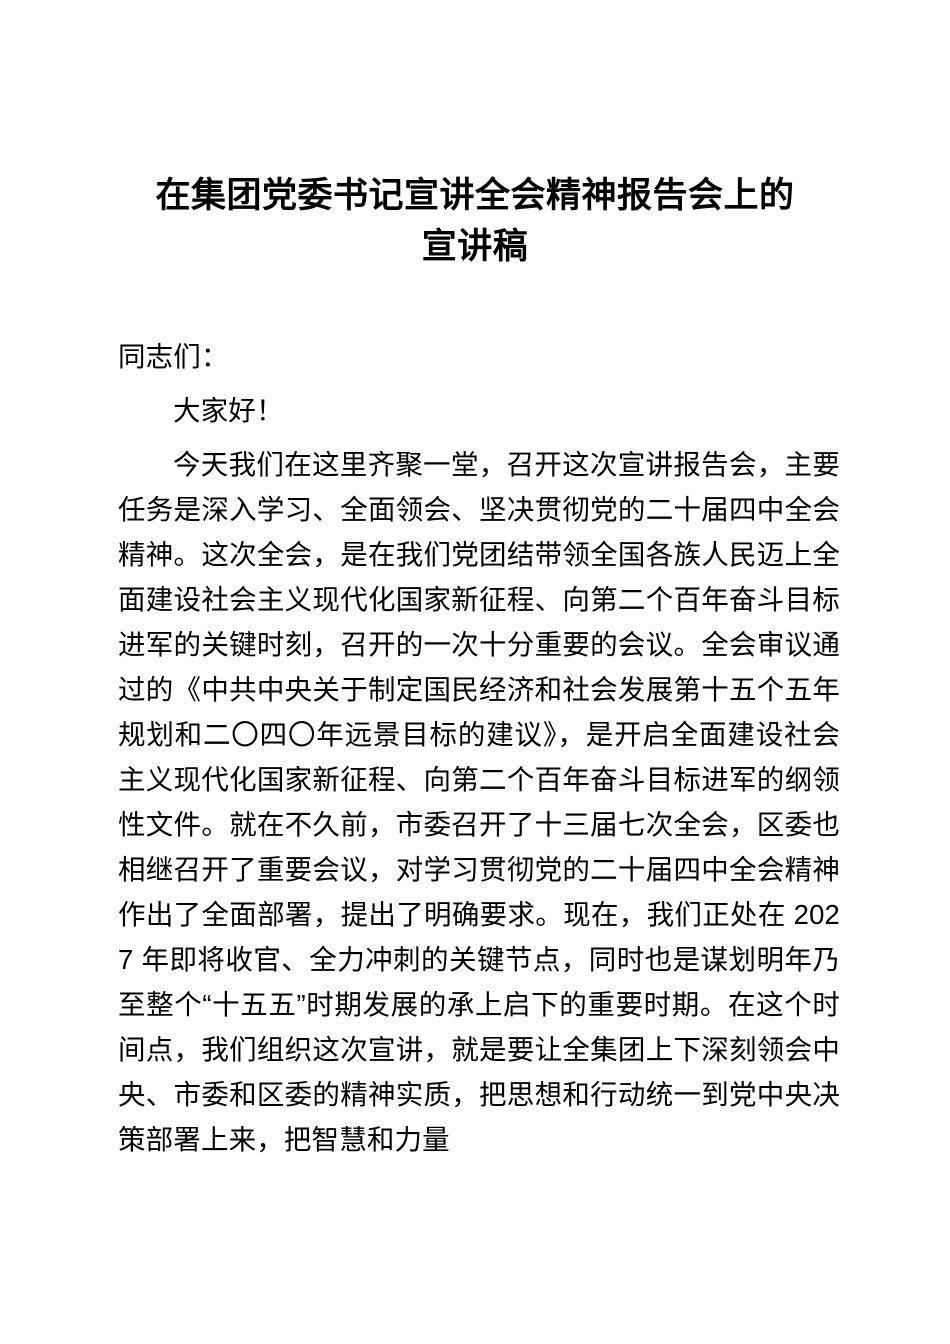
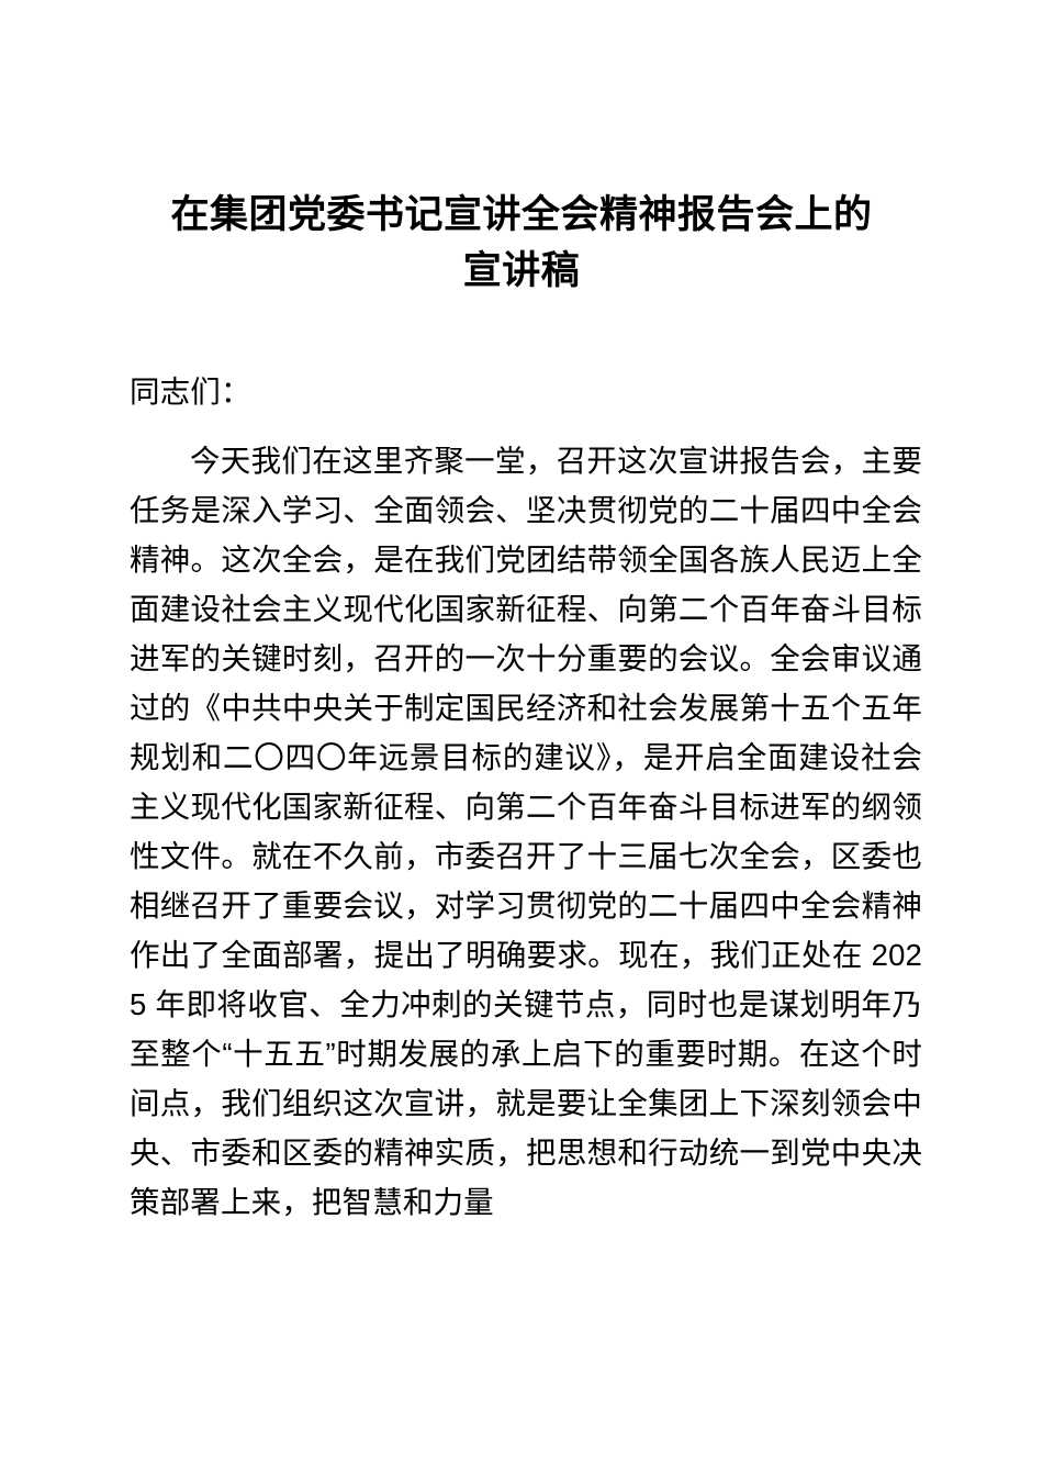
  在集团党委书记宣讲全会精神报告会上的宣讲稿
  同志们：
- 大家好！
- 今天我们在这里齐聚一堂，召开这次宣讲报告会，主要任务是深入学习、全面领会、坚决贯彻党的二十届四中全会精神。这次全会，是在我们党团结带领全国各族人民迈上全面建设社会主义现代化国家新征程、向第二个百年奋斗目标进军的关键时刻，召开的一次十分重要的会议。全会审议通过的《中共中央关于制定国民经济和社会发展第十五个五年规划和二〇四〇年远景目标的建议》，是开启全面建设社会主义现代化国家新征程、向第二个百年奋斗目标进军的纲领性文件。就在不久前，市委召开了十三届七次全会，区委也相继召开了重要会议，对学习贯彻党的二十届四中全会精神作出了全面部署，提出了明确要求。现在，我们正处在 2027 年即将收官、全力冲刺的关键节点，同时也是谋划明年乃至整个“十五五”时期发展的承上启下的重要时期。在这个时间点，我们组织这次宣讲，就是要让全集团上下深刻领会中央、市委和区委的精神实质，把思想和行动统一到党中央决策部署上来，把智慧和力量
+ 今天我们在这里齐聚一堂，召开这次宣讲报告会，主要任务是深入学习、全面领会、坚决贯彻党的二十届四中全会精神。这次全会，是在我们党团结带领全国各族人民迈上全面建设社会主义现代化国家新征程、向第二个百年奋斗目标进军的关键时刻，召开的一次十分重要的会议。全会审议通过的《中共中央关于制定国民经济和社会发展第十五个五年规划和二〇四〇年远景目标的建议》，是开启全面建设社会主义现代化国家新征程、向第二个百年奋斗目标进军的纲领性文件。就在不久前，市委召开了十三届七次全会，区委也相继召开了重要会议，对学习贯彻党的二十届四中全会精神作出了全面部署，提出了明确要求。现在，我们正处在 2025 年即将收官、全力冲刺的关键节点，同时也是谋划明年乃至整个“十五五”时期发展的承上启下的重要时期。在这个时间点，我们组织这次宣讲，就是要让全集团上下深刻领会中央、市委和区委的精神实质，把思想和行动统一到党中央决策部署上来，把智慧和力量
